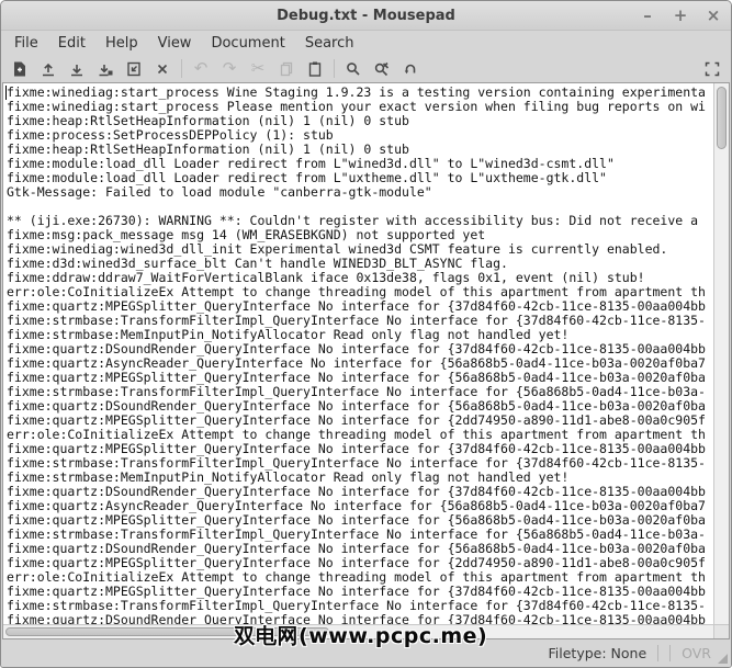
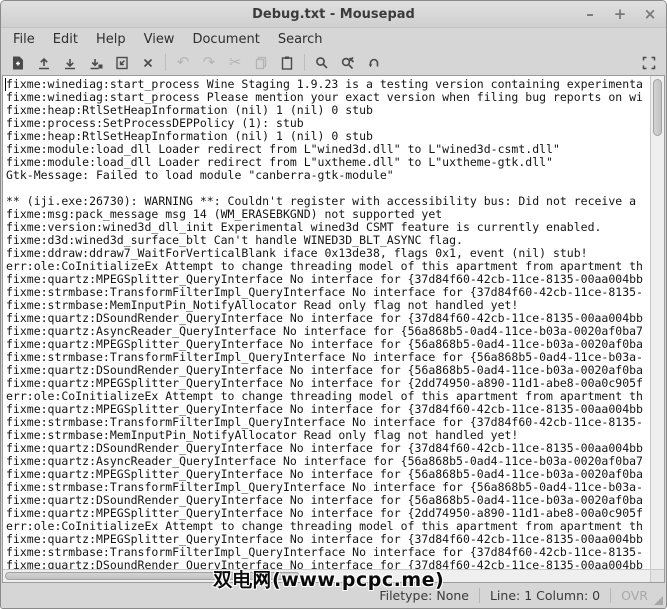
  Debug.txt - Mousepad
  –
  +
  ×
  File
  Edit
  Help
  View
  Document
  Search
  ↶
  ↷
  ✂
  fixme:winediag:start_process Wine Staging 1.9.23 is a testing version containing experimenta
  fixme:winediag:start_process Please mention your exact version when filing bug reports on wi
  fixme:heap:RtlSetHeapInformation (nil) 1 (nil) 0 stub
  fixme:process:SetProcessDEPPolicy (1): stub
  fixme:heap:RtlSetHeapInformation (nil) 1 (nil) 0 stub
  fixme:module:load_dll Loader redirect from L"wined3d.dll" to L"wined3d-csmt.dll"
  fixme:module:load_dll Loader redirect from L"uxtheme.dll" to L"uxtheme-gtk.dll"
  Gtk-Message: Failed to load module "canberra-gtk-module"
  ** (iji.exe:26730): WARNING **: Couldn't register with accessibility bus: Did not receive a
  fixme:msg:pack_message msg 14 (WM_ERASEBKGND) not supported yet
- fixme:winediag:wined3d_dll_init Experimental wined3d CSMT feature is currently enabled.
+ fixme:version:wined3d_dll_init Experimental wined3d CSMT feature is currently enabled.
  fixme:d3d:wined3d_surface_blt Can't handle WINED3D_BLT_ASYNC flag.
  fixme:ddraw:ddraw7_WaitForVerticalBlank iface 0x13de38, flags 0x1, event (nil) stub!
  err:ole:CoInitializeEx Attempt to change threading model of this apartment from apartment th
  fixme:quartz:MPEGSplitter_QueryInterface No interface for {37d84f60-42cb-11ce-8135-00aa004bb
  fixme:strmbase:TransformFilterImpl_QueryInterface No interface for {37d84f60-42cb-11ce-8135-
  fixme:strmbase:MemInputPin_NotifyAllocator Read only flag not handled yet!
  fixme:quartz:DSoundRender_QueryInterface No interface for {37d84f60-42cb-11ce-8135-00aa004bb
  fixme:quartz:AsyncReader_QueryInterface No interface for {56a868b5-0ad4-11ce-b03a-0020af0ba7
  fixme:quartz:MPEGSplitter_QueryInterface No interface for {56a868b5-0ad4-11ce-b03a-0020af0ba
  fixme:strmbase:TransformFilterImpl_QueryInterface No interface for {56a868b5-0ad4-11ce-b03a-
  fixme:quartz:DSoundRender_QueryInterface No interface for {56a868b5-0ad4-11ce-b03a-0020af0ba
  fixme:quartz:MPEGSplitter_QueryInterface No interface for {2dd74950-a890-11d1-abe8-00a0c905f
  err:ole:CoInitializeEx Attempt to change threading model of this apartment from apartment th
  fixme:quartz:MPEGSplitter_QueryInterface No interface for {37d84f60-42cb-11ce-8135-00aa004bb
  fixme:strmbase:TransformFilterImpl_QueryInterface No interface for {37d84f60-42cb-11ce-8135-
  fixme:strmbase:MemInputPin_NotifyAllocator Read only flag not handled yet!
  fixme:quartz:DSoundRender_QueryInterface No interface for {37d84f60-42cb-11ce-8135-00aa004bb
  fixme:quartz:AsyncReader_QueryInterface No interface for {56a868b5-0ad4-11ce-b03a-0020af0ba7
  fixme:quartz:MPEGSplitter_QueryInterface No interface for {56a868b5-0ad4-11ce-b03a-0020af0ba
  fixme:strmbase:TransformFilterImpl_QueryInterface No interface for {56a868b5-0ad4-11ce-b03a-
  fixme:quartz:DSoundRender_QueryInterface No interface for {56a868b5-0ad4-11ce-b03a-0020af0ba
  fixme:quartz:MPEGSplitter_QueryInterface No interface for {2dd74950-a890-11d1-abe8-00a0c905f
  err:ole:CoInitializeEx Attempt to change threading model of this apartment from apartment th
  fixme:quartz:MPEGSplitter_QueryInterface No interface for {37d84f60-42cb-11ce-8135-00aa004bb
  fixme:strmbase:TransformFilterImpl_QueryInterface No interface for {37d84f60-42cb-11ce-8135-
  fixme:quartz:DSoundRender_QueryInterface No interface for {37d84f60-42cb-11ce-8135-00aa004bb
  Filetype: None
+ Line: 1 Column: 0
  OVR
  双电网(www.pcpc.me)
